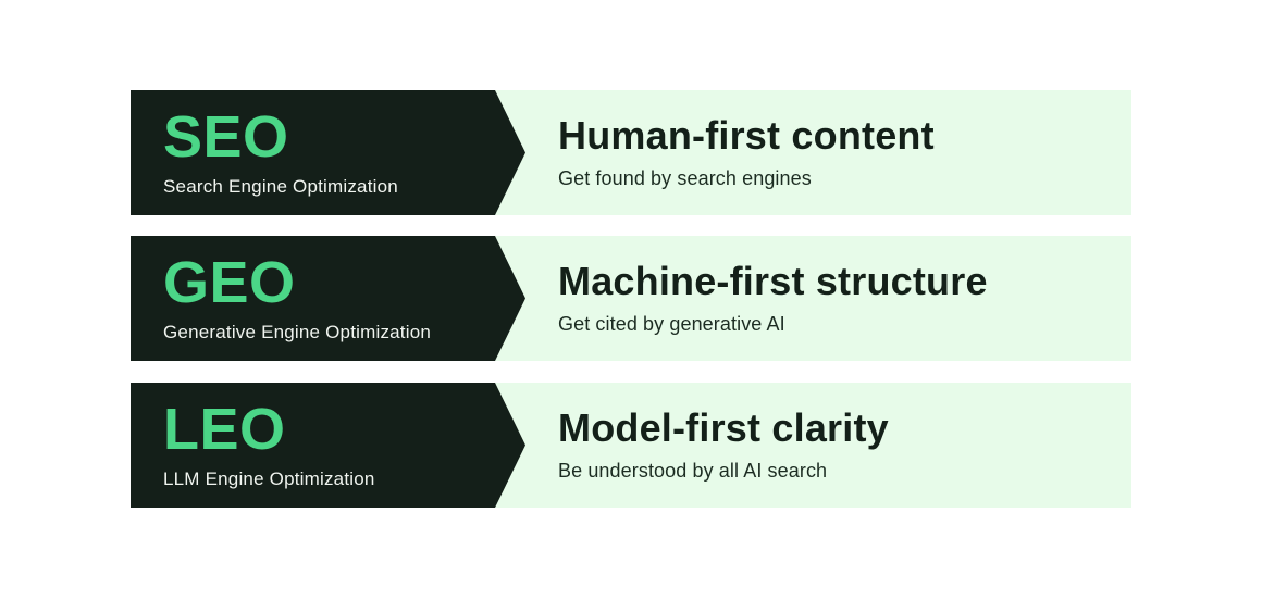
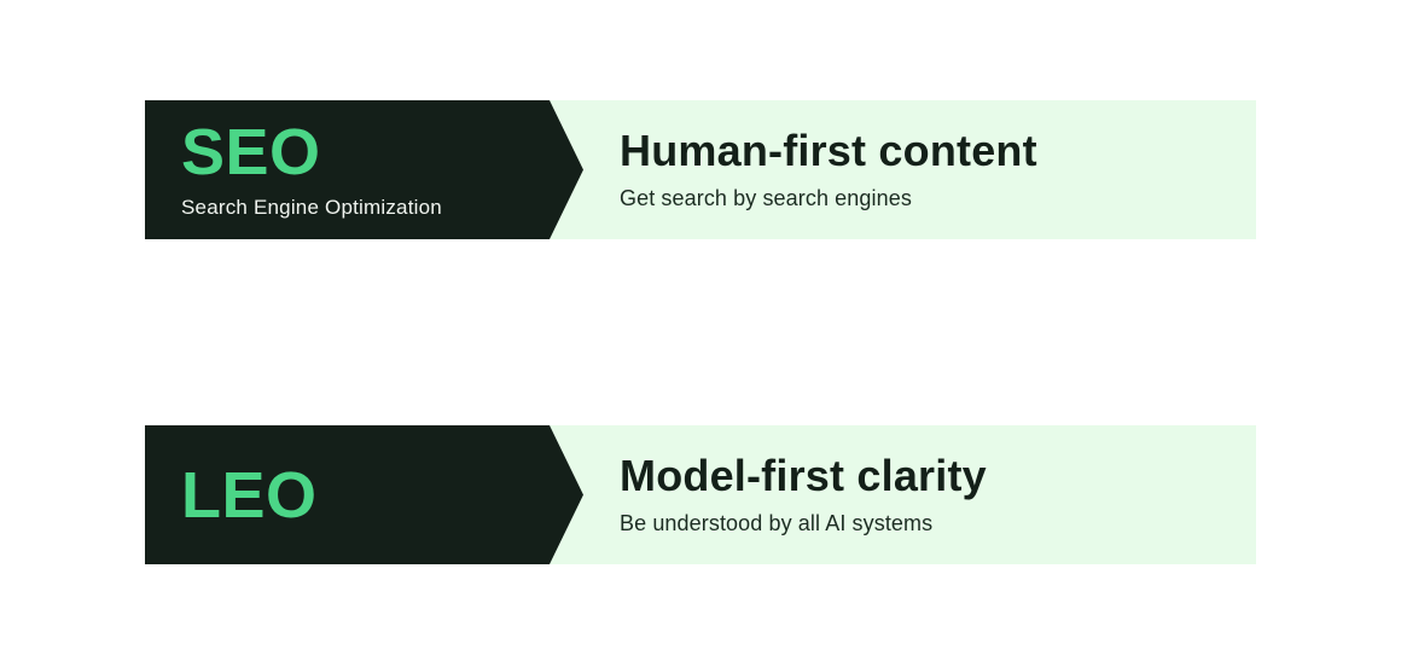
  SEO
  Search Engine Optimization
  Human-first content
- Get found by search engines
+ Get search by search engines
- GEO
- Generative Engine Optimization
- Machine-first structure
- Get cited by generative AI
  LEO
- LLM Engine Optimization
  Model-first clarity
- Be understood by all AI search
+ Be understood by all AI systems
